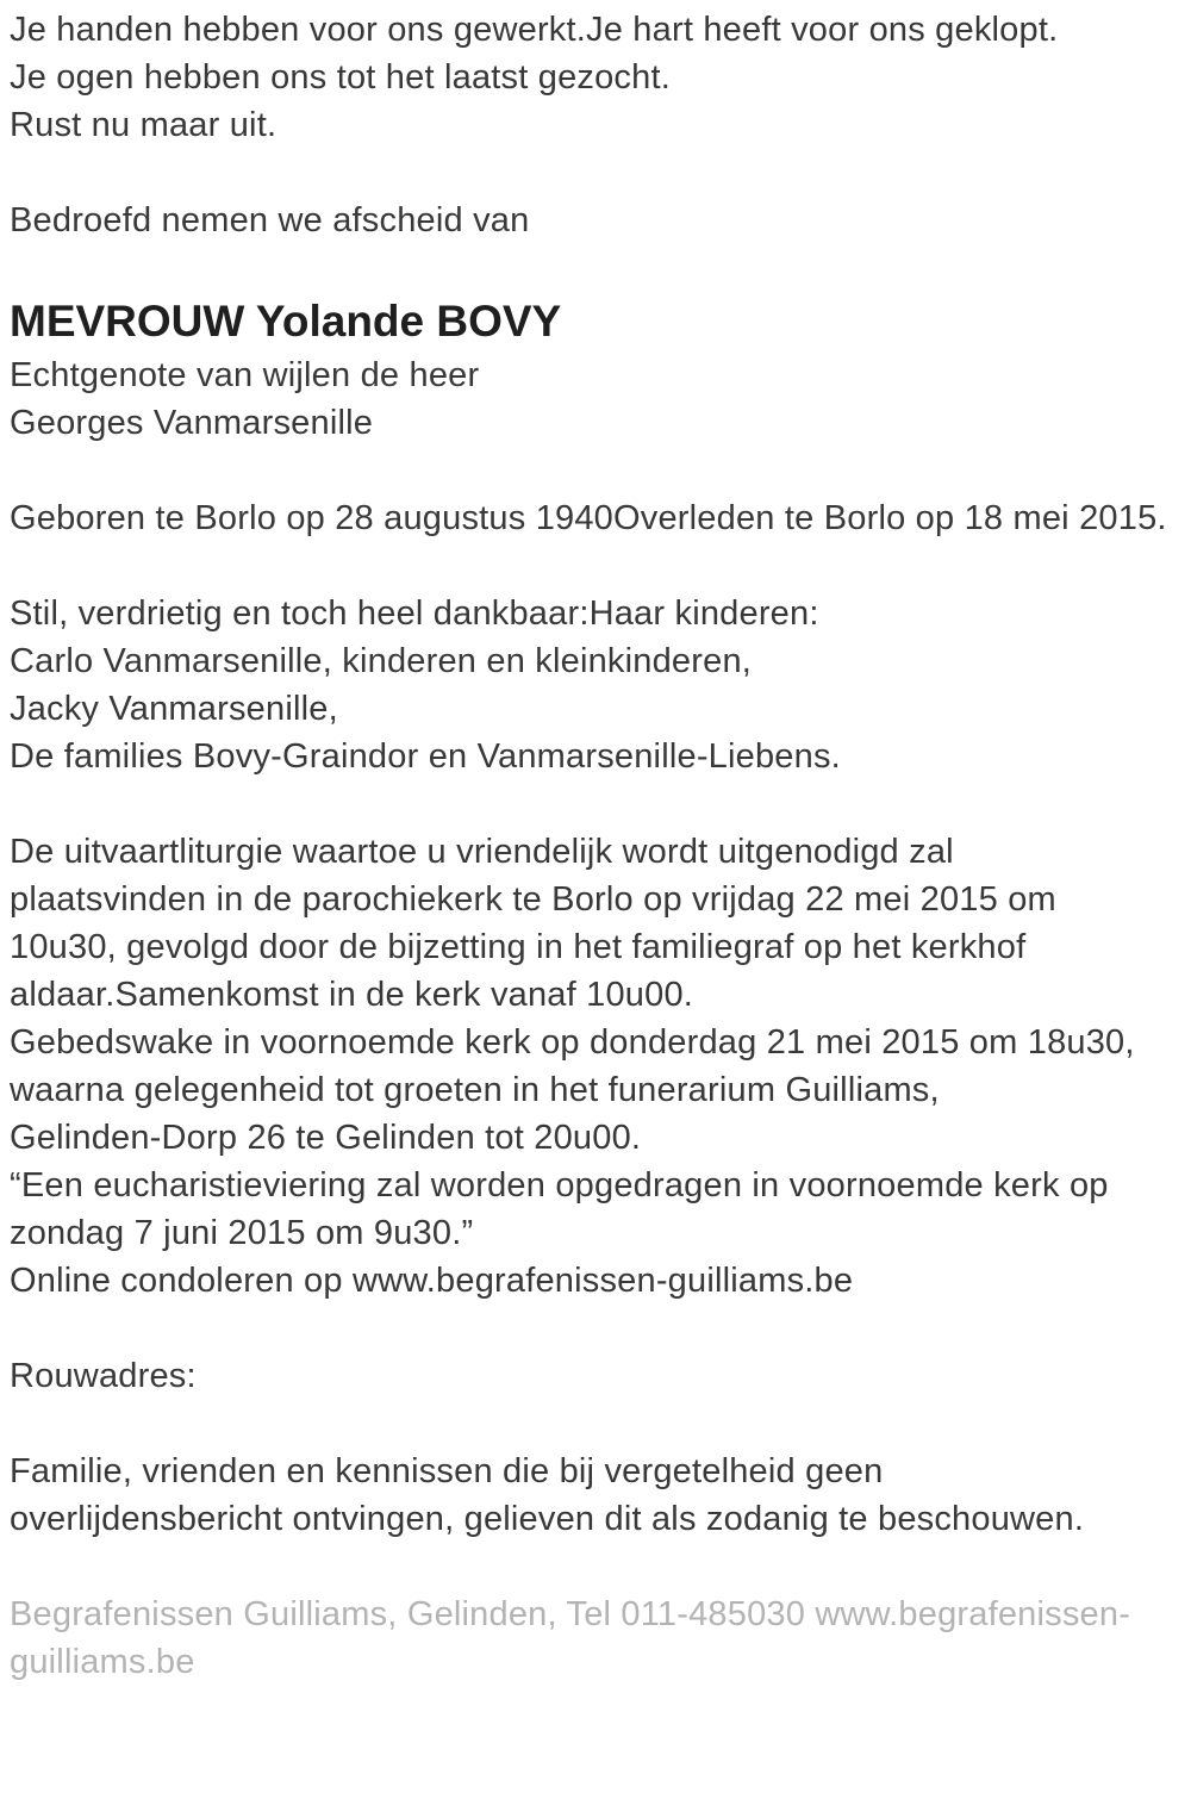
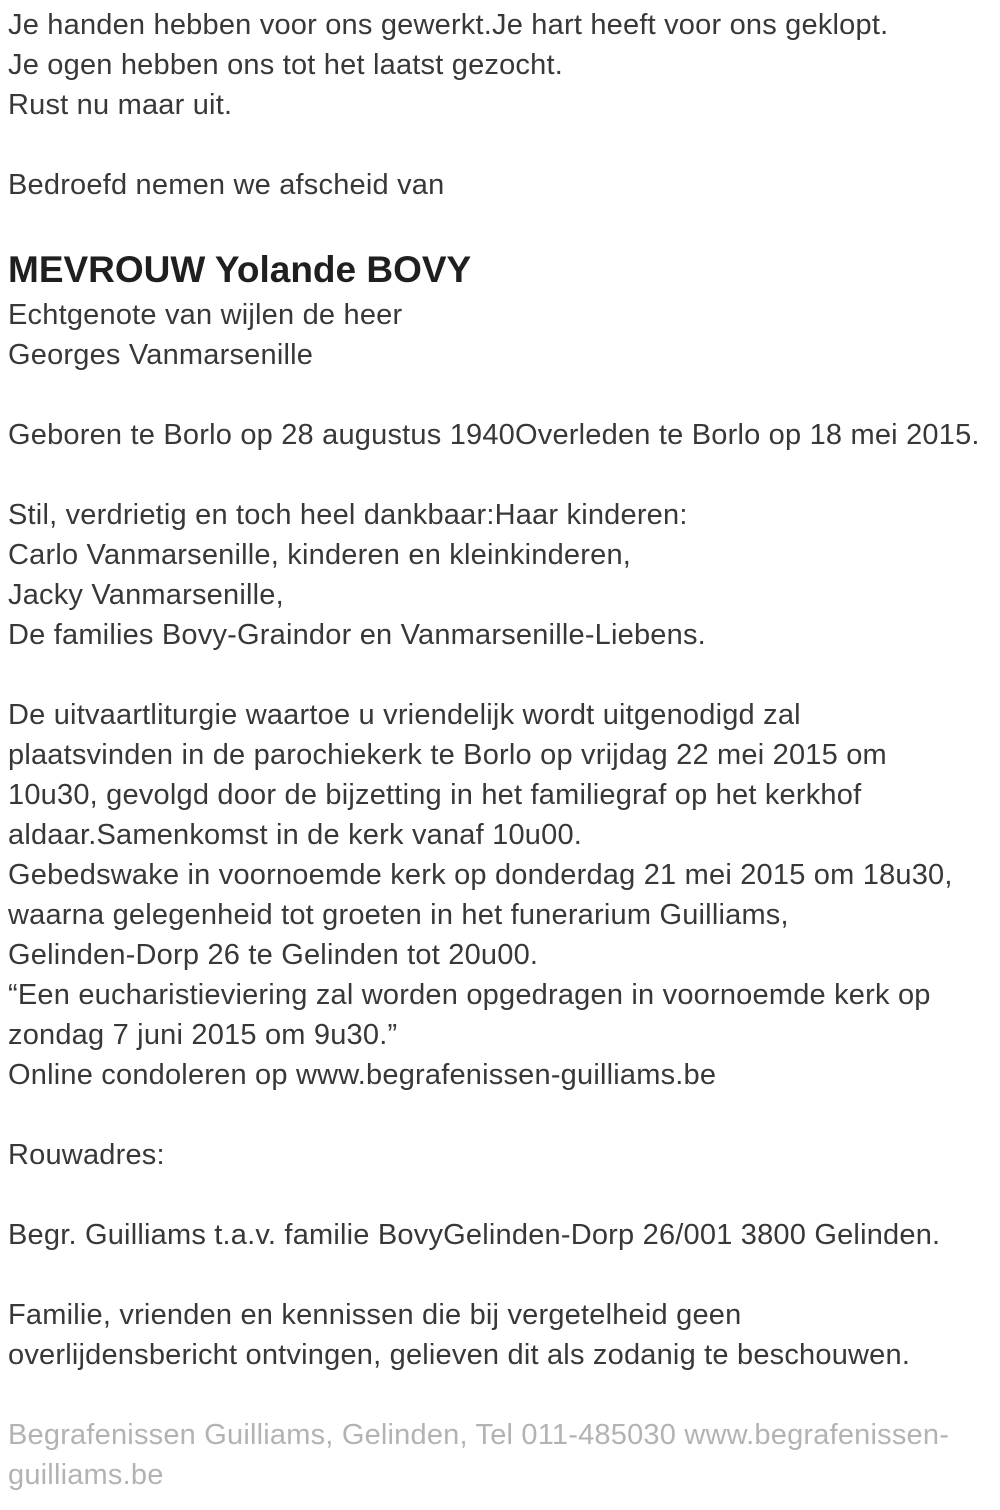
  Je handen hebben voor ons gewerkt.Je hart heeft voor ons geklopt.
  Je ogen hebben ons tot het laatst gezocht.
  Rust nu maar uit.
  Bedroefd nemen we afscheid van
  MEVROUW Yolande BOVY
  Echtgenote van wijlen de heer
  Georges Vanmarsenille
  Geboren te Borlo op 28 augustus 1940Overleden te Borlo op 18 mei 2015.
  Stil, verdrietig en toch heel dankbaar:Haar kinderen:
  Carlo Vanmarsenille, kinderen en kleinkinderen,
  Jacky Vanmarsenille,
  De families Bovy-Graindor en Vanmarsenille-Liebens.
  De uitvaartliturgie waartoe u vriendelijk wordt uitgenodigd zal
  plaatsvinden in de parochiekerk te Borlo op vrijdag 22 mei 2015 om
  10u30, gevolgd door de bijzetting in het familiegraf op het kerkhof
  aldaar.Samenkomst in de kerk vanaf 10u00.
  Gebedswake in voornoemde kerk op donderdag 21 mei 2015 om 18u30,
  waarna gelegenheid tot groeten in het funerarium Guilliams,
  Gelinden-Dorp 26 te Gelinden tot 20u00.
  “Een eucharistieviering zal worden opgedragen in voornoemde kerk op
  zondag 7 juni 2015 om 9u30.”
  Online condoleren op www.begrafenissen-guilliams.be
  Rouwadres:
+ Begr. Guilliams t.a.v. familie BovyGelinden-Dorp 26/001 3800 Gelinden.
  Familie, vrienden en kennissen die bij vergetelheid geen
  overlijdensbericht ontvingen, gelieven dit als zodanig te beschouwen.
  Begrafenissen Guilliams, Gelinden, Tel 011-485030 www.begrafenissen-
  guilliams.be
